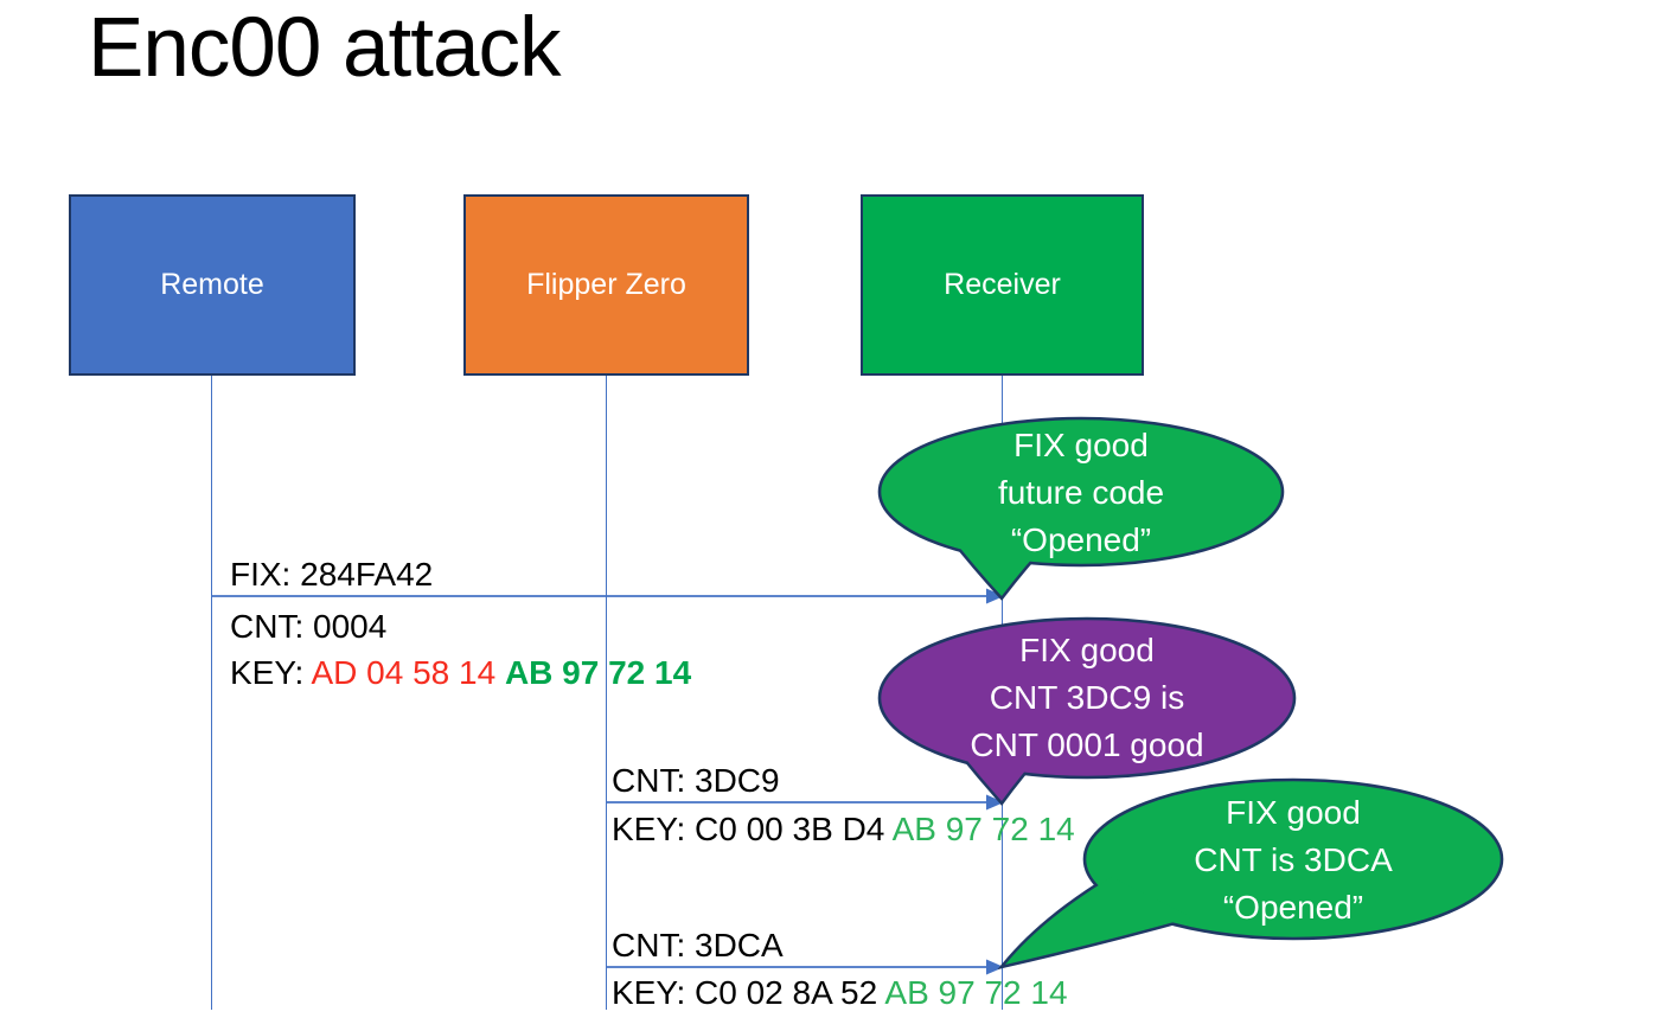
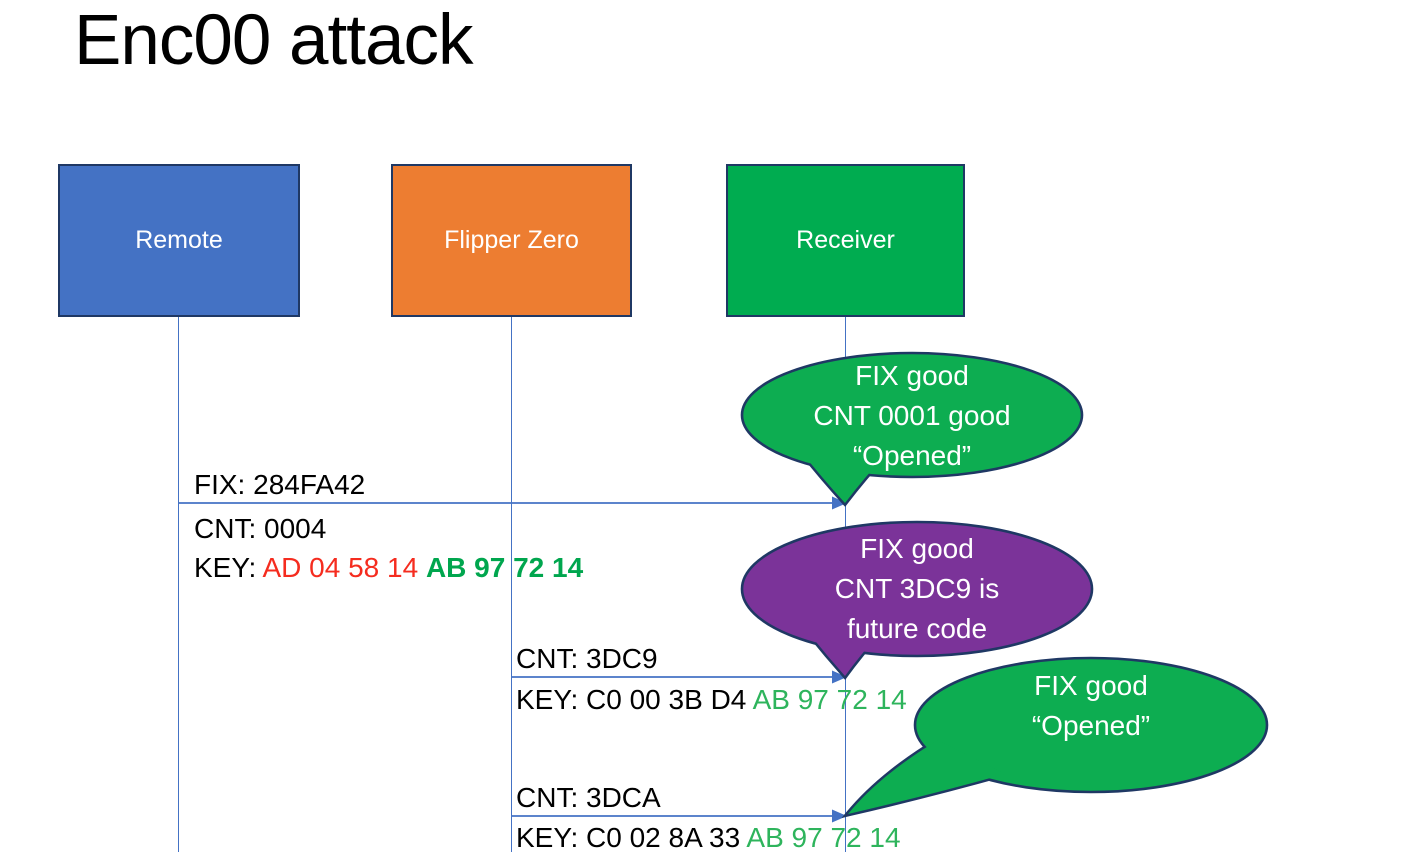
  Enc00 attack
  Remote
  Flipper Zero
  Receiver
  FIX: 284FA42
  CNT: 0004
  KEY: AD 04 58 14 AB 97 72 14
  CNT: 3DC9
  KEY: C0 00 3B D4 AB 97 72 14
  CNT: 3DCA
- KEY: C0 02 8A 52 AB 97 72 14
+ KEY: C0 02 8A 33 AB 97 72 14
  FIX good
- future code
+ CNT 0001 good
  “Opened”
  FIX good
  CNT 3DC9 is
- CNT 0001 good
+ future code
  FIX good
- CNT is 3DCA
  “Opened”
